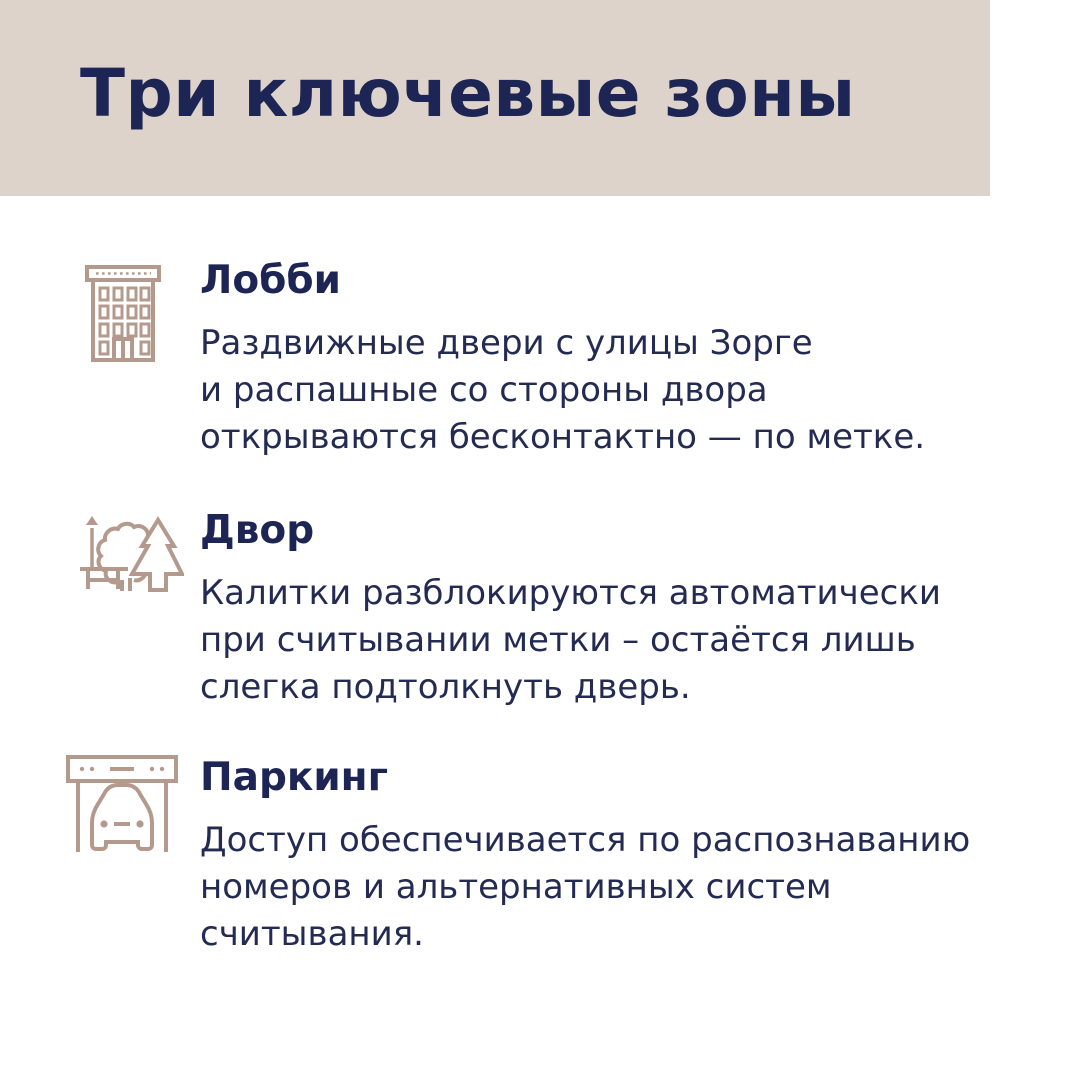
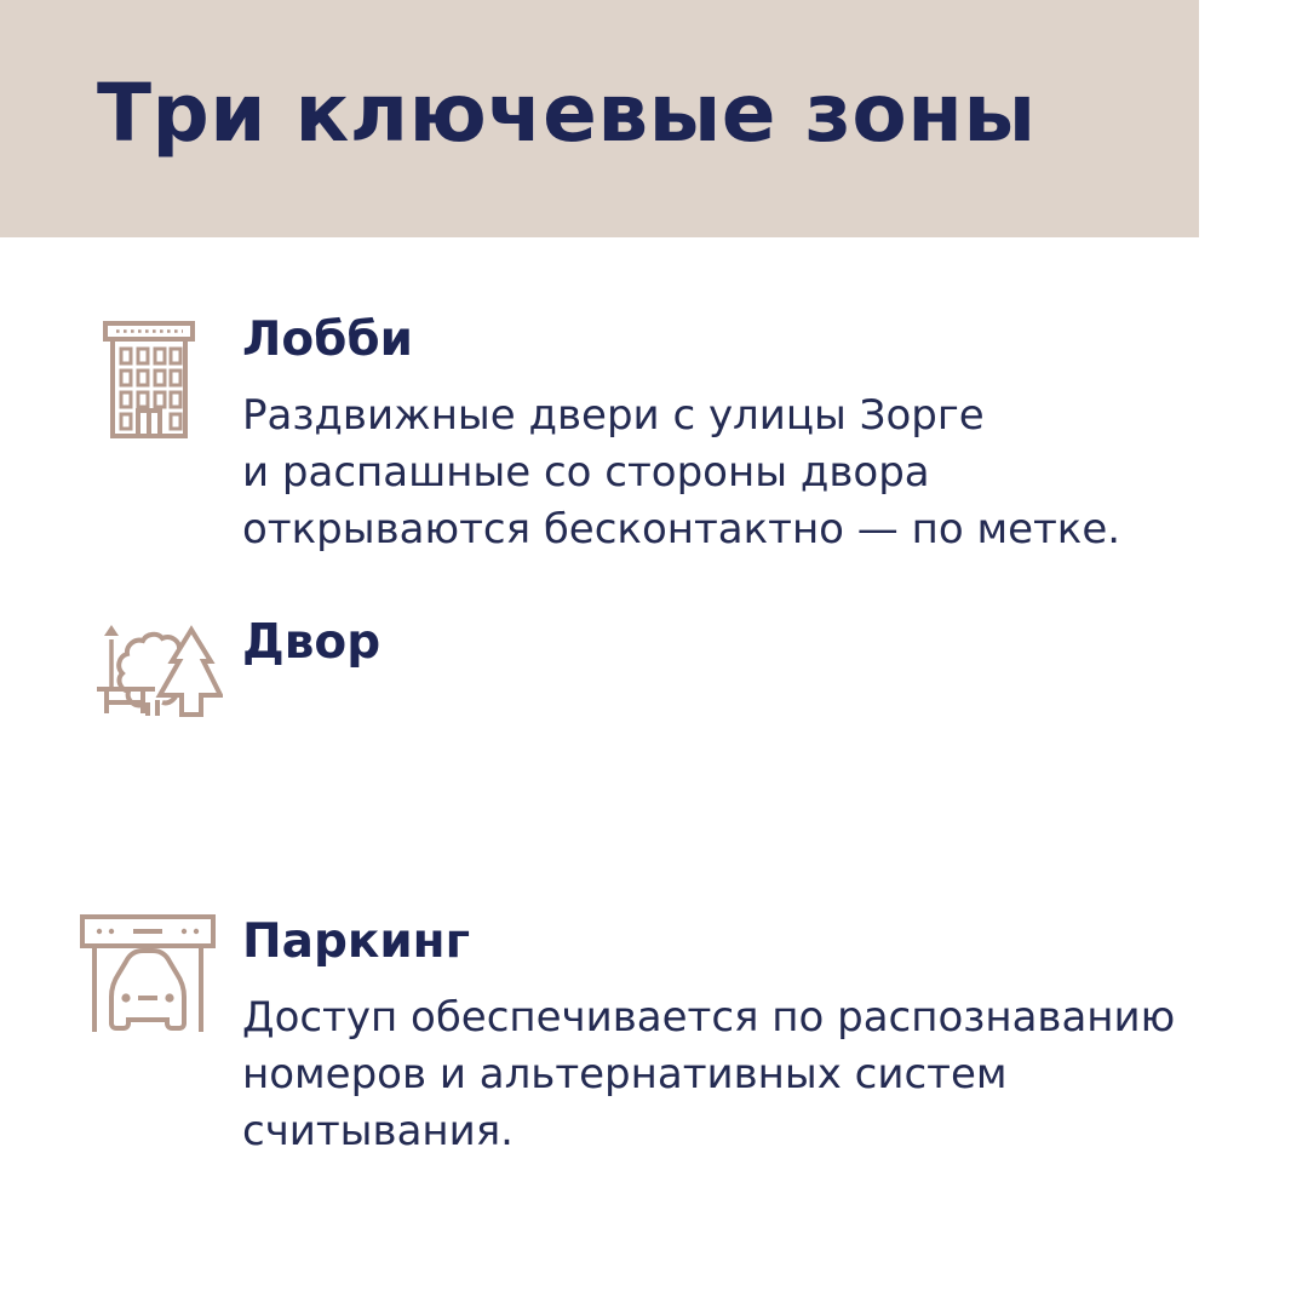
  Три ключевые зоны
  Лобби
  Раздвижные двери с улицы Зорге
  и распашные со стороны двора
  открываются бесконтактно — по метке.
  Двор
- Калитки разблокируются автоматически
- при считывании метки – остаётся лишь
- слегка подтолкнуть дверь.
  Паркинг
  Доступ обеспечивается по распознаванию
  номеров и альтернативных систем
  считывания.
